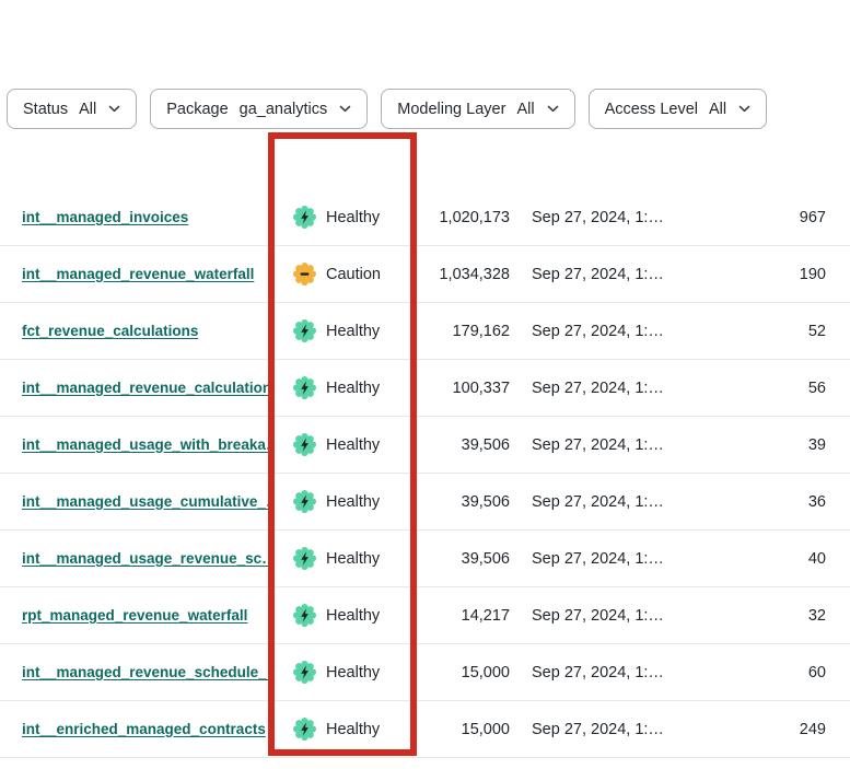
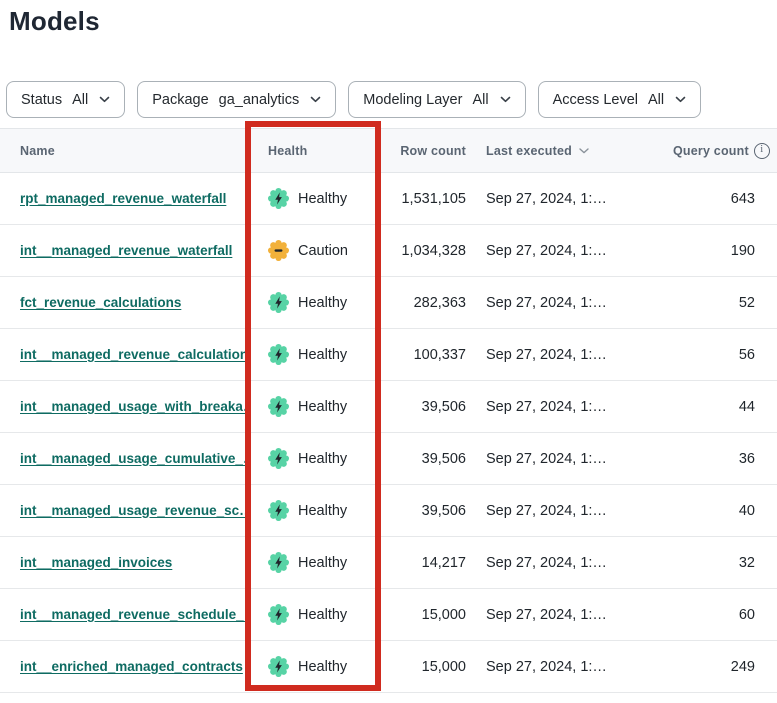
+ Models
  Status
  All
  Package
  ga_analytics
  Modeling Layer
  All
  Access Level
  All
+ Name
+ Health
+ Row count
+ Last executed
+ Query count
+ i
- int__managed_invoices
+ rpt_managed_revenue_waterfall
  Healthy
- 1,020,173
+ 1,531,105
  Sep 27, 2024, 1:…
- 967
+ 643
  int__managed_revenue_waterfall
  Caution
  1,034,328
  Sep 27, 2024, 1:…
  190
  fct_revenue_calculations
  Healthy
- 179,162
+ 282,363
  Sep 27, 2024, 1:…
  52
  int__managed_revenue_calculation
  Healthy
  100,337
  Sep 27, 2024, 1:…
  56
  int__managed_usage_with_breaka
  Healthy
  39,506
  Sep 27, 2024, 1:…
- 39
+ 44
  int__managed_usage_cumulative_
  Healthy
  39,506
  Sep 27, 2024, 1:…
  36
  int__managed_usage_revenue_sc…
  Healthy
  39,506
  Sep 27, 2024, 1:…
  40
- rpt_managed_revenue_waterfall
+ int__managed_invoices
  Healthy
  14,217
  Sep 27, 2024, 1:…
  32
  int__managed_revenue_schedule_
  Healthy
  15,000
  Sep 27, 2024, 1:…
  60
  int__enriched_managed_contracts
  Healthy
  15,000
  Sep 27, 2024, 1:…
  249
